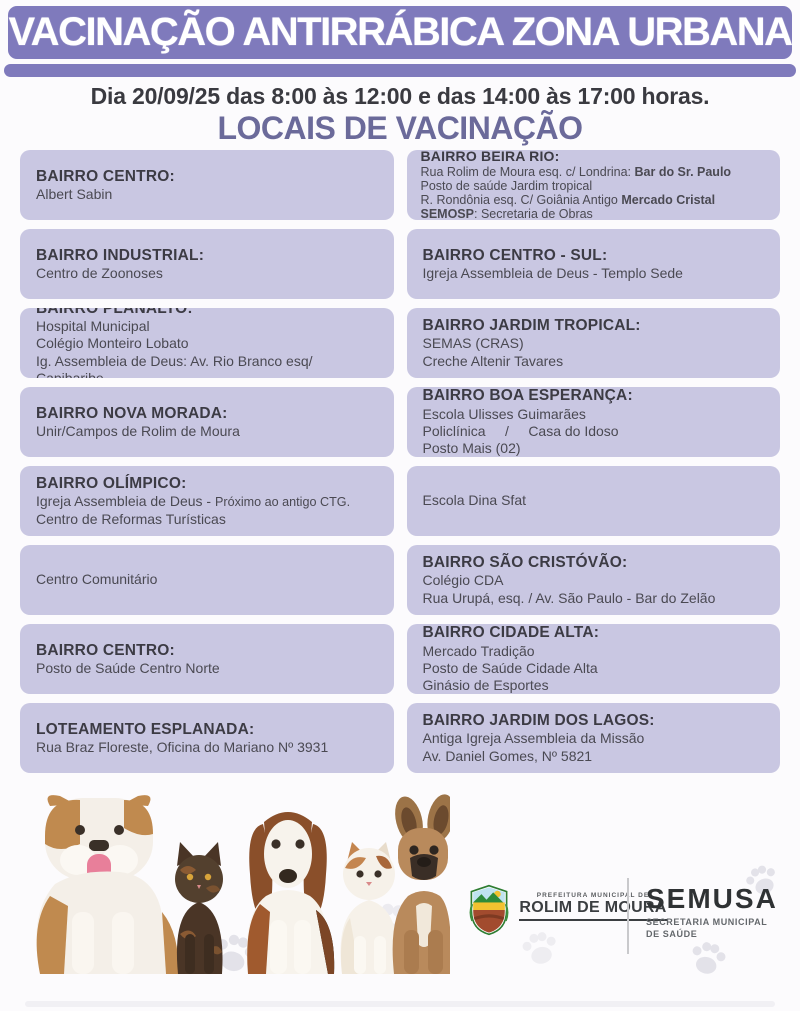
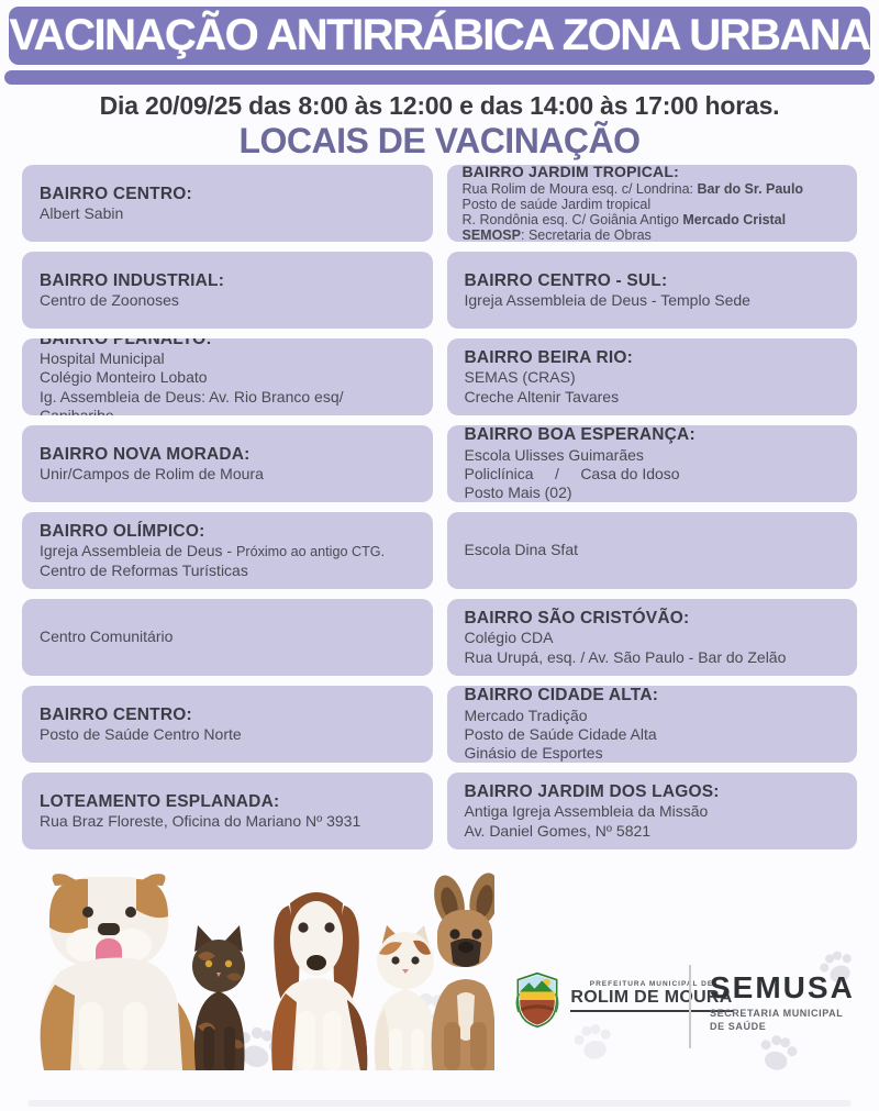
  VACINAÇÃO ANTIRRÁBICA ZONA URBANA
  Dia 20/09/25 das 8:00 às 12:00 e das 14:00 às 17:00 horas.
  LOCAIS DE VACINAÇÃO
  BAIRRO CENTRO:
  Albert Sabin
- BAIRRO BEIRA RIO:
+ BAIRRO JARDIM TROPICAL:
  Rua Rolim de Moura esq. c/ Londrina: Bar do Sr. Paulo
  Posto de saúde Jardim tropical
  R. Rondônia esq. C/ Goiânia Antigo Mercado Cristal
  SEMOSP: Secretaria de Obras
  BAIRRO INDUSTRIAL:
  Centro de Zoonoses
  BAIRRO CENTRO - SUL:
  Igreja Assembleia de Deus - Templo Sede
  BAIRRO PLANALTO:
  Hospital Municipal
  Colégio Monteiro Lobato
  Ig. Assembleia de Deus: Av. Rio Branco esq/
- BAIRRO JARDIM TROPICAL:
+ BAIRRO BEIRA RIO:
  SEMAS (CRAS)
  Creche Altenir Tavares
  BAIRRO NOVA MORADA:
  Unir/Campos de Rolim de Moura
  BAIRRO BOA ESPERANÇA:
  Escola Ulisses Guimarães
  Policlínica / Casa do Idoso
  Posto Mais (02)
  BAIRRO OLÍMPICO:
  Igreja Assembleia de Deus - Próximo ao antigo CTG.
  Centro de Reformas Turísticas
  Escola Dina Sfat
  Centro Comunitário
  BAIRRO SÃO CRISTÓVÃO:
  Colégio CDA
  Rua Urupá, esq. / Av. São Paulo - Bar do Zelão
  BAIRRO CENTRO:
  Posto de Saúde Centro Norte
  BAIRRO CIDADE ALTA:
  Mercado Tradição
  Posto de Saúde Cidade Alta
  Ginásio de Esportes
  LOTEAMENTO ESPLANADA:
  Rua Braz Floreste, Oficina do Mariano Nº 3931
  BAIRRO JARDIM DOS LAGOS:
  Antiga Igreja Assembleia da Missão
  Av. Daniel Gomes, Nº 5821
  ROLIM DE MOURA
  SEMUSA
  SECRETARIA MUNICIPAL DE SAÚDE
